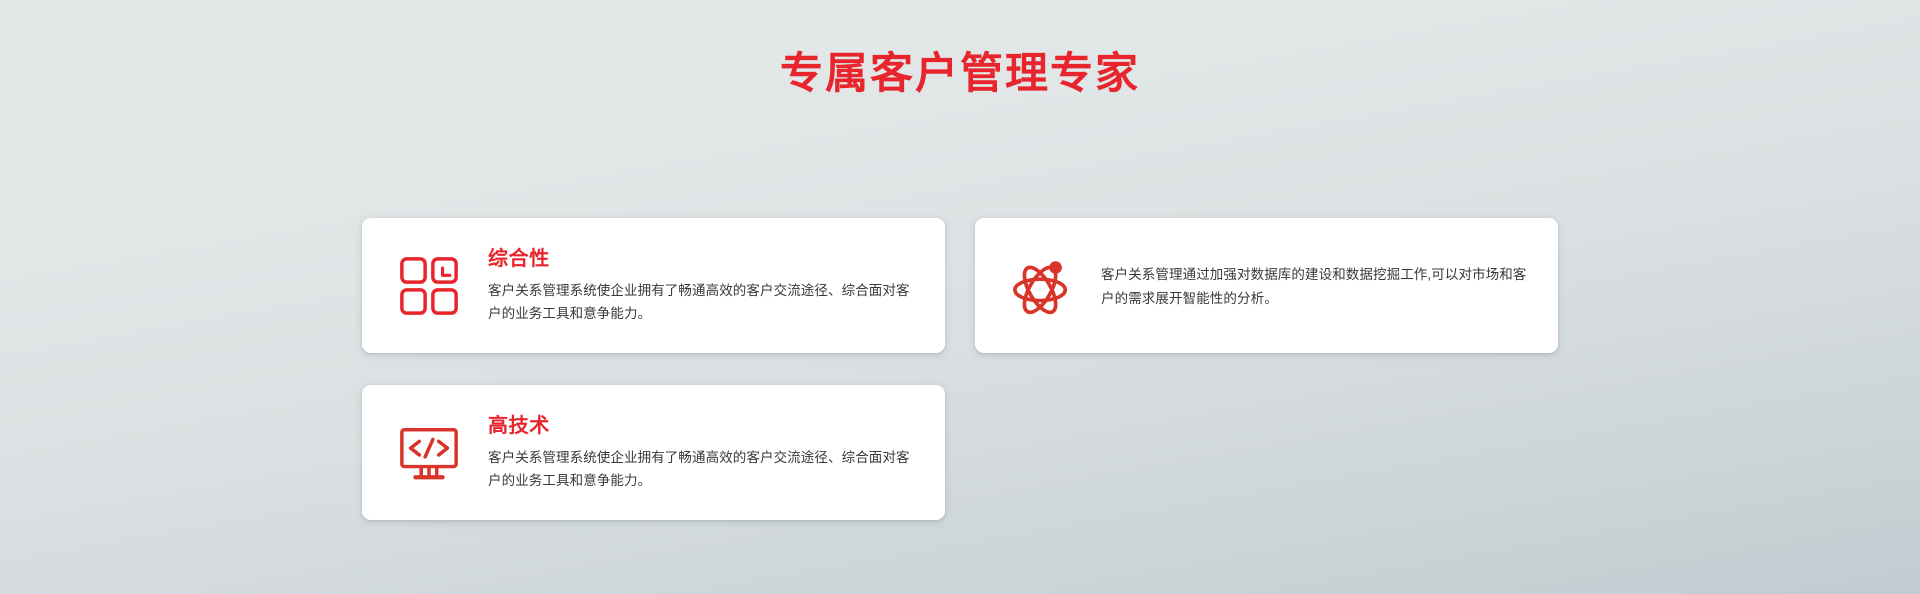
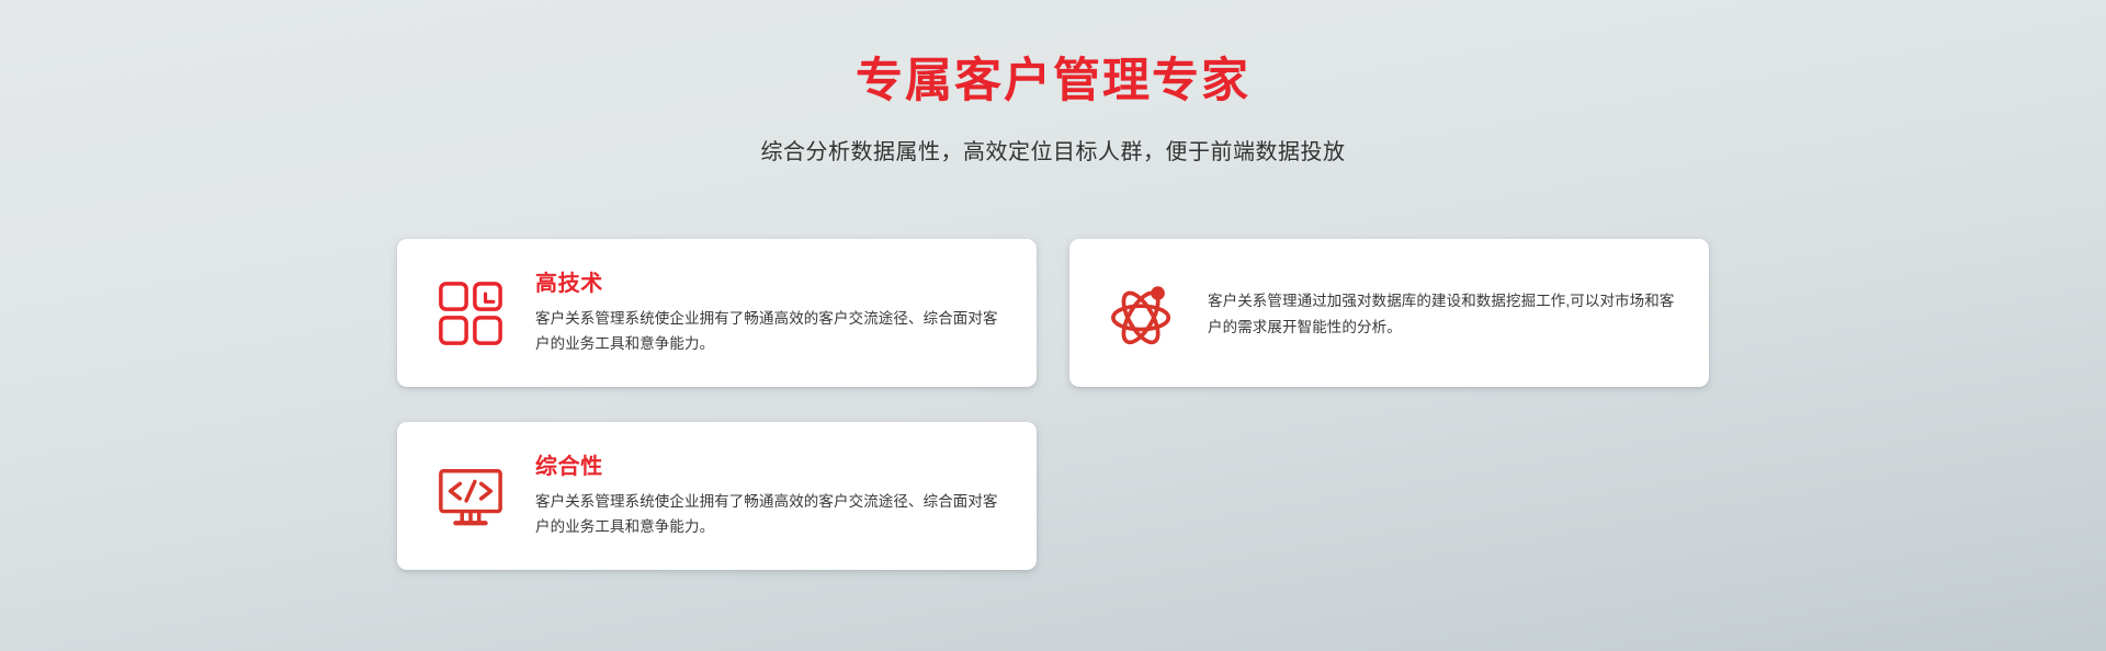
  专属客户管理专家
+ 综合分析数据属性，高效定位目标人群，便于前端数据投放
- 综合性
+ 高技术
  客户关系管理系统使企业拥有了畅通高效的客户交流途径、综合面对客户的业务工具和意争能力。
  客户关系管理通过加强对数据库的建设和数据挖掘工作,可以对市场和客户的需求展开智能性的分析。
- 高技术
+ 综合性
  客户关系管理系统使企业拥有了畅通高效的客户交流途径、综合面对客户的业务工具和意争能力。
